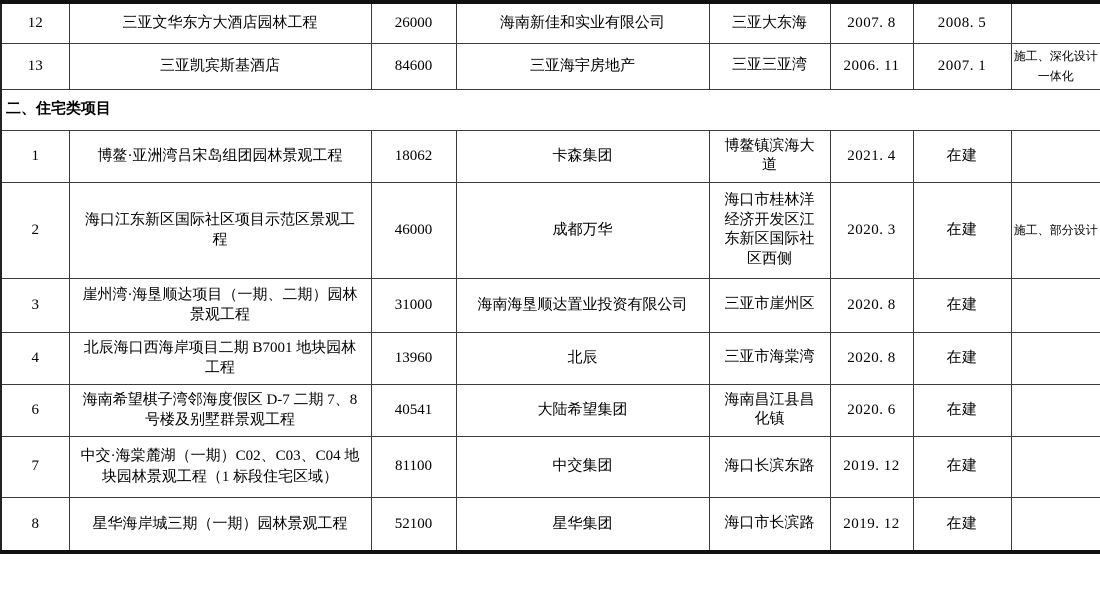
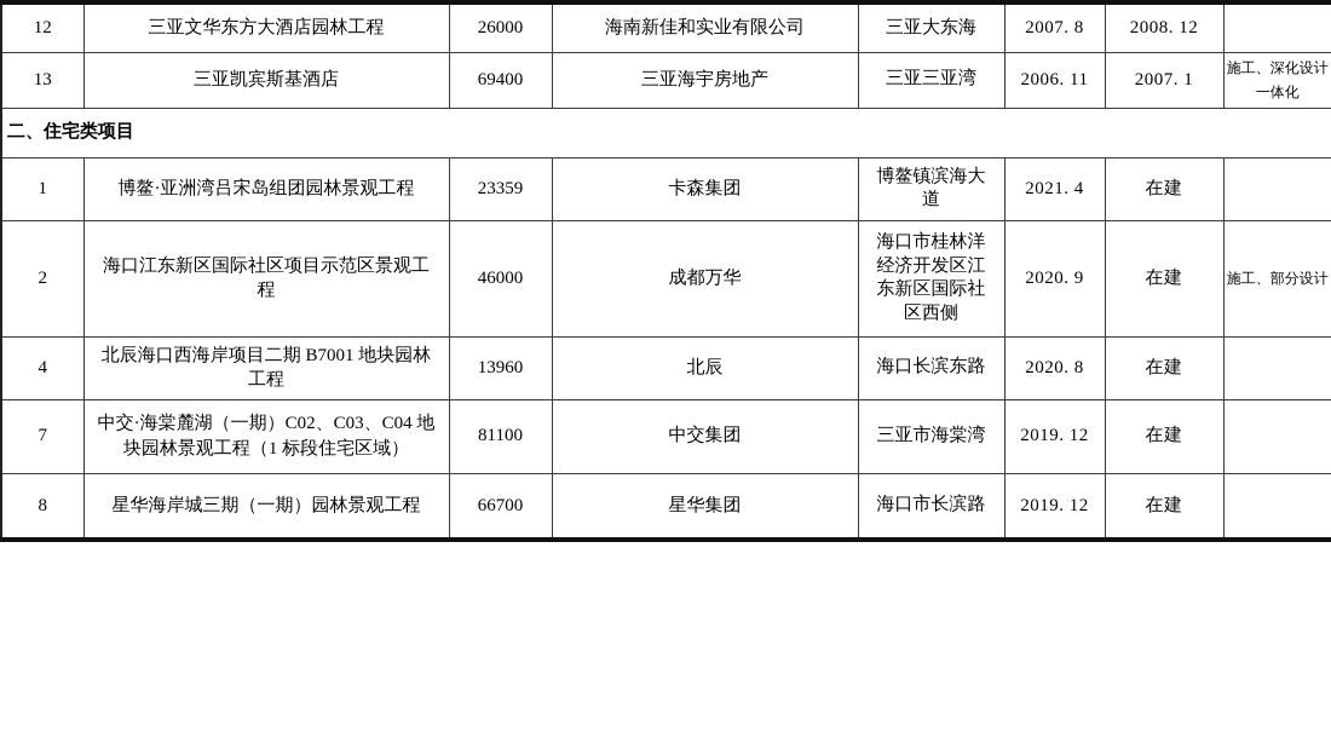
- 12	三亚文华东方大酒店园林工程	26000	海南新佳和实业有限公司	三亚大东海	2007. 8	2008. 5
+ 12	三亚文华东方大酒店园林工程	26000	海南新佳和实业有限公司	三亚大东海	2007. 8	2008. 12
- 13	三亚凯宾斯基酒店	84600	三亚海宇房地产	三亚三亚湾	2006. 11	2007. 1	施工、深化设计一体化
+ 13	三亚凯宾斯基酒店	69400	三亚海宇房地产	三亚三亚湾	2006. 11	2007. 1	施工、深化设计一体化
  二、住宅类项目
- 1	博鳌·亚洲湾吕宋岛组团园林景观工程	18062	卡森集团	博鳌镇滨海大道	2021. 4	在建
+ 1	博鳌·亚洲湾吕宋岛组团园林景观工程	23359	卡森集团	博鳌镇滨海大道	2021. 4	在建
- 2	海口江东新区国际社区项目示范区景观工程	46000	成都万华	海口市桂林洋经济开发区江东新区国际社区西侧	2020. 3	在建	施工、部分设计
+ 2	海口江东新区国际社区项目示范区景观工程	46000	成都万华	海口市桂林洋经济开发区江东新区国际社区西侧	2020. 9	在建	施工、部分设计
- 3	崖州湾·海垦顺达项目（一期、二期）园林景观工程	31000	海南海垦顺达置业投资有限公司	三亚市崖州区	2020. 8	在建
- 4	北辰海口西海岸项目二期 B7001 地块园林工程	13960	北辰	三亚市海棠湾	2020. 8	在建
+ 4	北辰海口西海岸项目二期 B7001 地块园林工程	13960	北辰	海口长滨东路	2020. 8	在建
- 6	海南希望棋子湾邻海度假区 D-7 二期 7、8 号楼及别墅群景观工程	40541	大陆希望集团	海南昌江县昌化镇	2020. 6	在建
- 7	中交·海棠麓湖（一期）C02、C03、C04 地块园林景观工程（1 标段住宅区域）	81100	中交集团	海口长滨东路	2019. 12	在建
+ 7	中交·海棠麓湖（一期）C02、C03、C04 地块园林景观工程（1 标段住宅区域）	81100	中交集团	三亚市海棠湾	2019. 12	在建
- 8	星华海岸城三期（一期）园林景观工程	52100	星华集团	海口市长滨路	2019. 12	在建
+ 8	星华海岸城三期（一期）园林景观工程	66700	星华集团	海口市长滨路	2019. 12	在建
